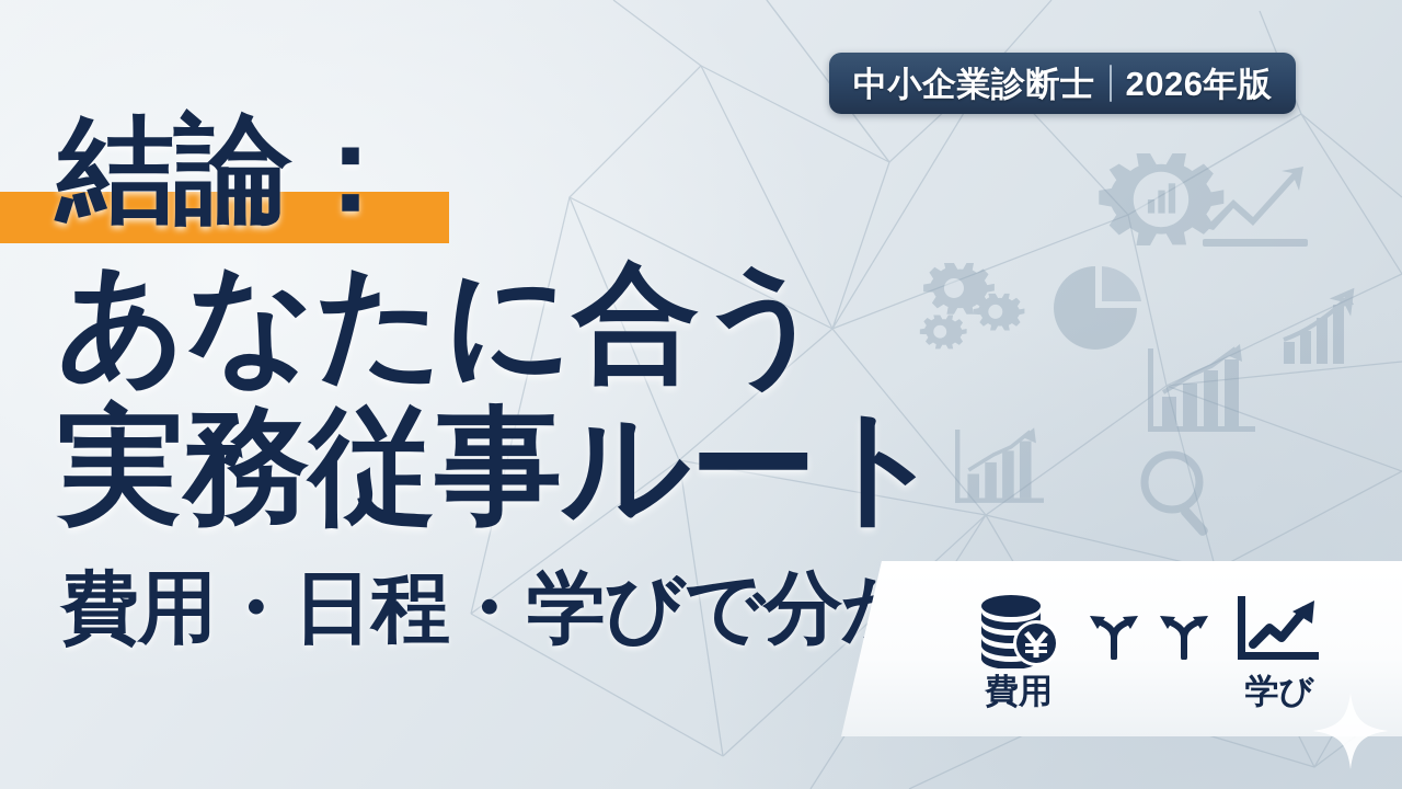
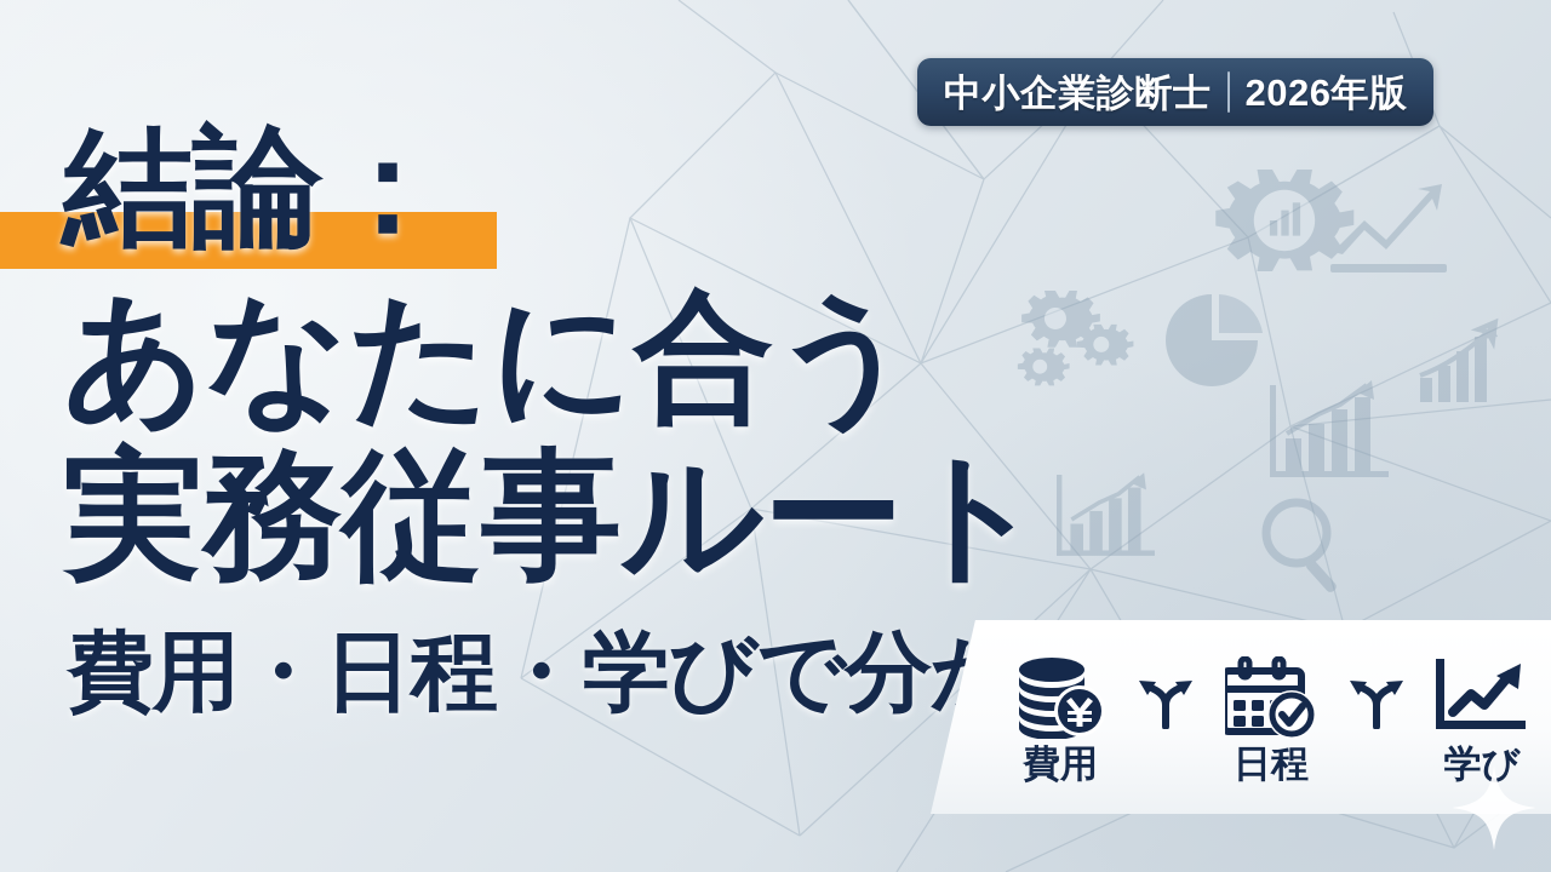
  中小企業診断士
  2026年版
  結論：
  あなたに合う
  実務従事ルート
  費用・日程・学びで分
  費用
+ 日程
  学び
